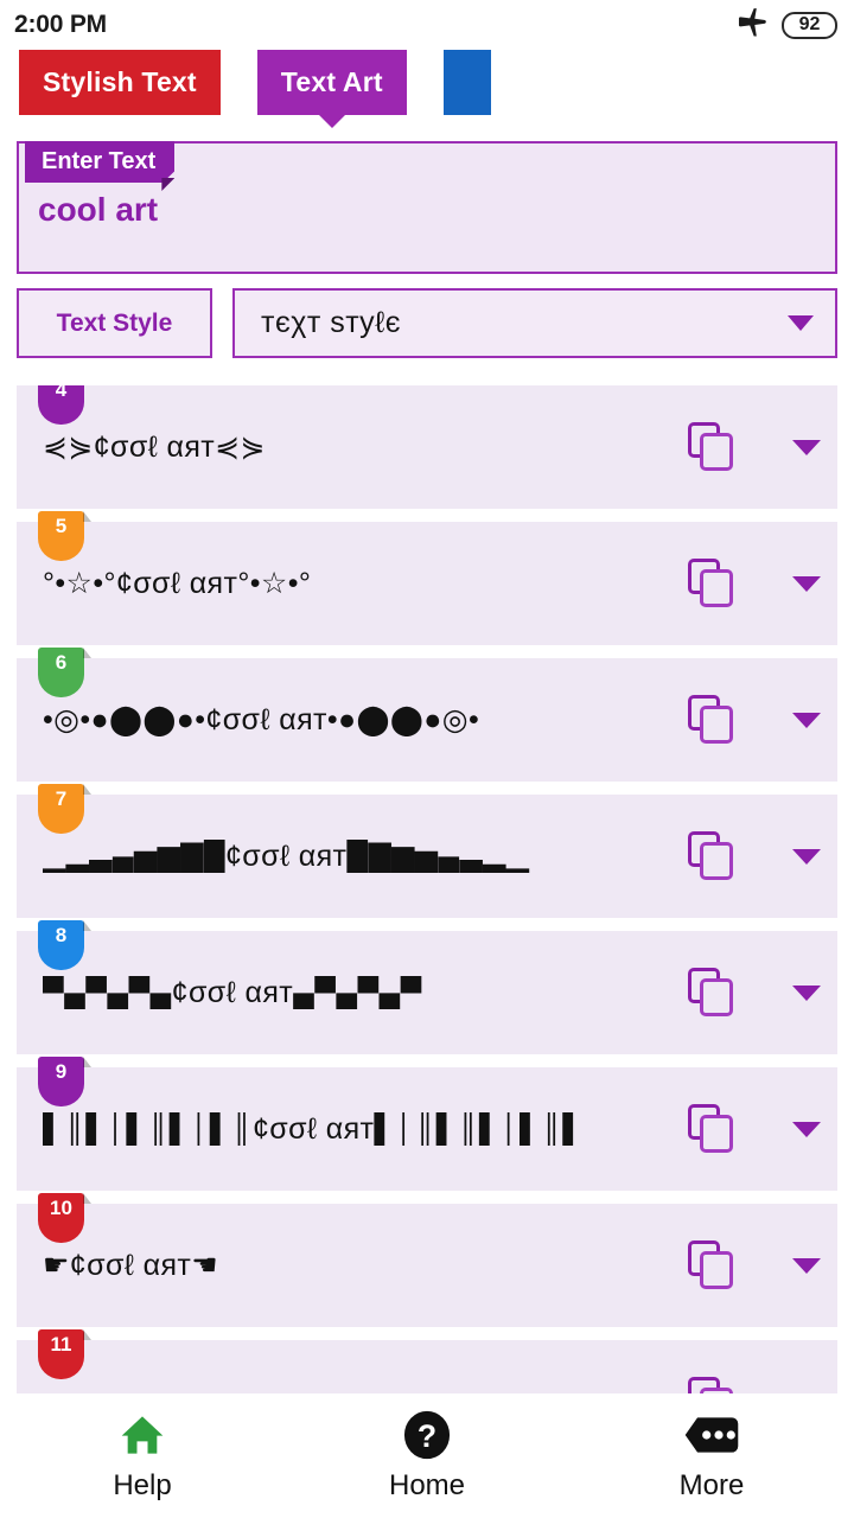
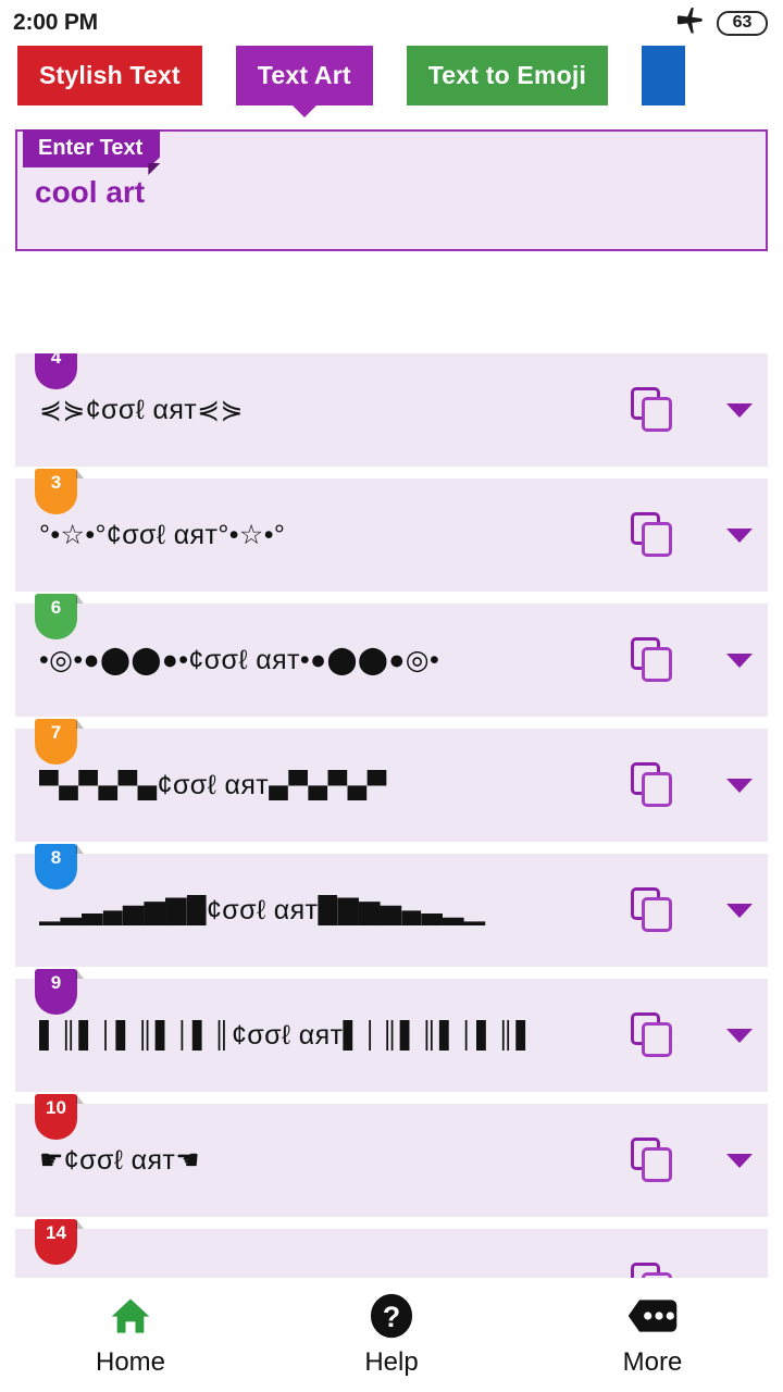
  2:00 PM
- 92
+ 63
  Stylish Text
  Text Art
+ Text to Emoji
  Enter Text
  cool art
- Text Style
- тєχт sтyℓє
  4
  ⋞⋟¢σσℓ αят⋞⋟
- 5
+ 3
  °•☆•°¢σσℓ αят°•☆•°
  6
  •◎•●⬤⬤●•¢σσℓ αят•●⬤⬤●◎•
  7
- ▁▂▃▄▅▆▇█¢σσℓ αят█▇▆▅▄▃▂▁
+ ▀▄▀▄▀▄¢σσℓ αят▄▀▄▀▄▀
  8
- ▀▄▀▄▀▄¢σσℓ αят▄▀▄▀▄▀
+ ▁▂▃▄▅▆▇█¢σσℓ αят█▇▆▅▄▃▂▁
  9
  ▌║▌│▌║▌│▌║¢σσℓ αят▌│║▌║▌│▌║▌
  10
  ☛¢σσℓ αят☚
- 11
+ 14
- Help
+ Home
  ?
- Home
+ Help
  More
